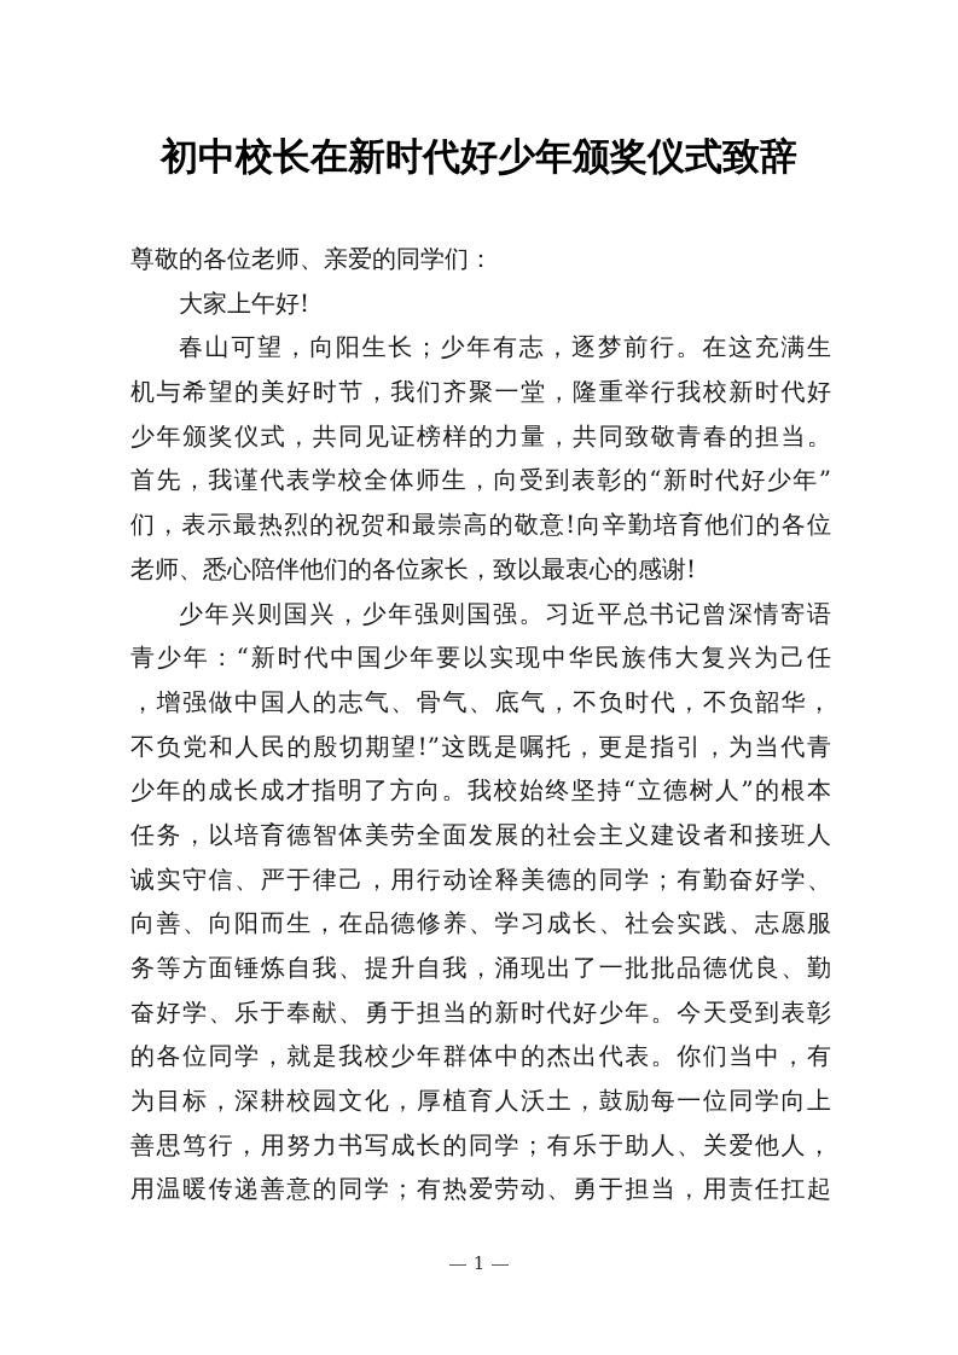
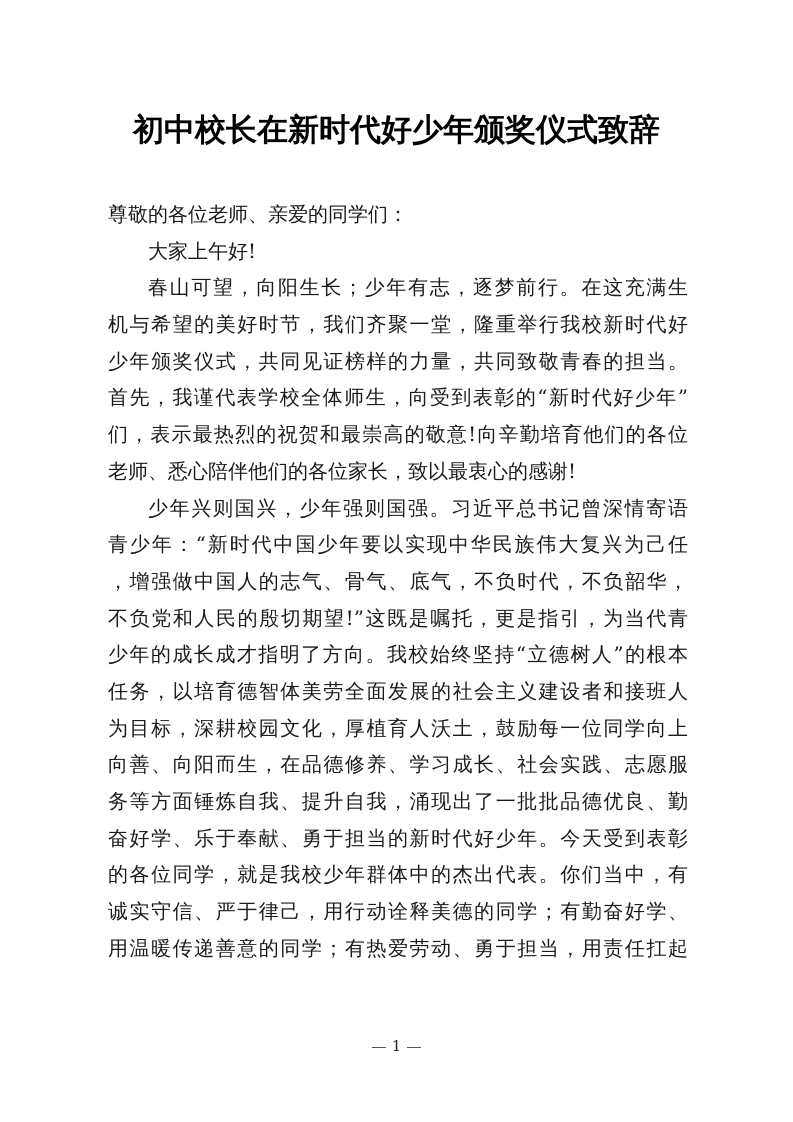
  初中校长在新时代好少年颁奖仪式致辞
  尊敬的各位老师、亲爱的同学们：
  大家上午好!
  春山可望，向阳生长；少年有志，逐梦前行。在这充满生
  机与希望的美好时节，我们齐聚一堂，隆重举行我校新时代好
  少年颁奖仪式，共同见证榜样的力量，共同致敬青春的担当。
  首先，我谨代表学校全体师生，向受到表彰的“新时代好少年”
  们，表示最热烈的祝贺和最崇高的敬意!向辛勤培育他们的各位
  老师、悉心陪伴他们的各位家长，致以最衷心的感谢!
  少年兴则国兴，少年强则国强。习近平总书记曾深情寄语
  青少年：“新时代中国少年要以实现中华民族伟大复兴为己任
  ，增强做中国人的志气、骨气、底气，不负时代，不负韶华，
  不负党和人民的殷切期望!”这既是嘱托，更是指引，为当代青
  少年的成长成才指明了方向。我校始终坚持“立德树人”的根本
  任务，以培育德智体美劳全面发展的社会主义建设者和接班人
- 诚实守信、严于律己，用行动诠释美德的同学；有勤奋好学、
+ 为目标，深耕校园文化，厚植育人沃土，鼓励每一位同学向上
  向善、向阳而生，在品德修养、学习成长、社会实践、志愿服
  务等方面锤炼自我、提升自我，涌现出了一批批品德优良、勤
  奋好学、乐于奉献、勇于担当的新时代好少年。今天受到表彰
  的各位同学，就是我校少年群体中的杰出代表。你们当中，有
- 为目标，深耕校园文化，厚植育人沃土，鼓励每一位同学向上
+ 诚实守信、严于律己，用行动诠释美德的同学；有勤奋好学、
- 善思笃行，用努力书写成长的同学；有乐于助人、关爱他人，
  用温暖传递善意的同学；有热爱劳动、勇于担当，用责任扛起
  1
